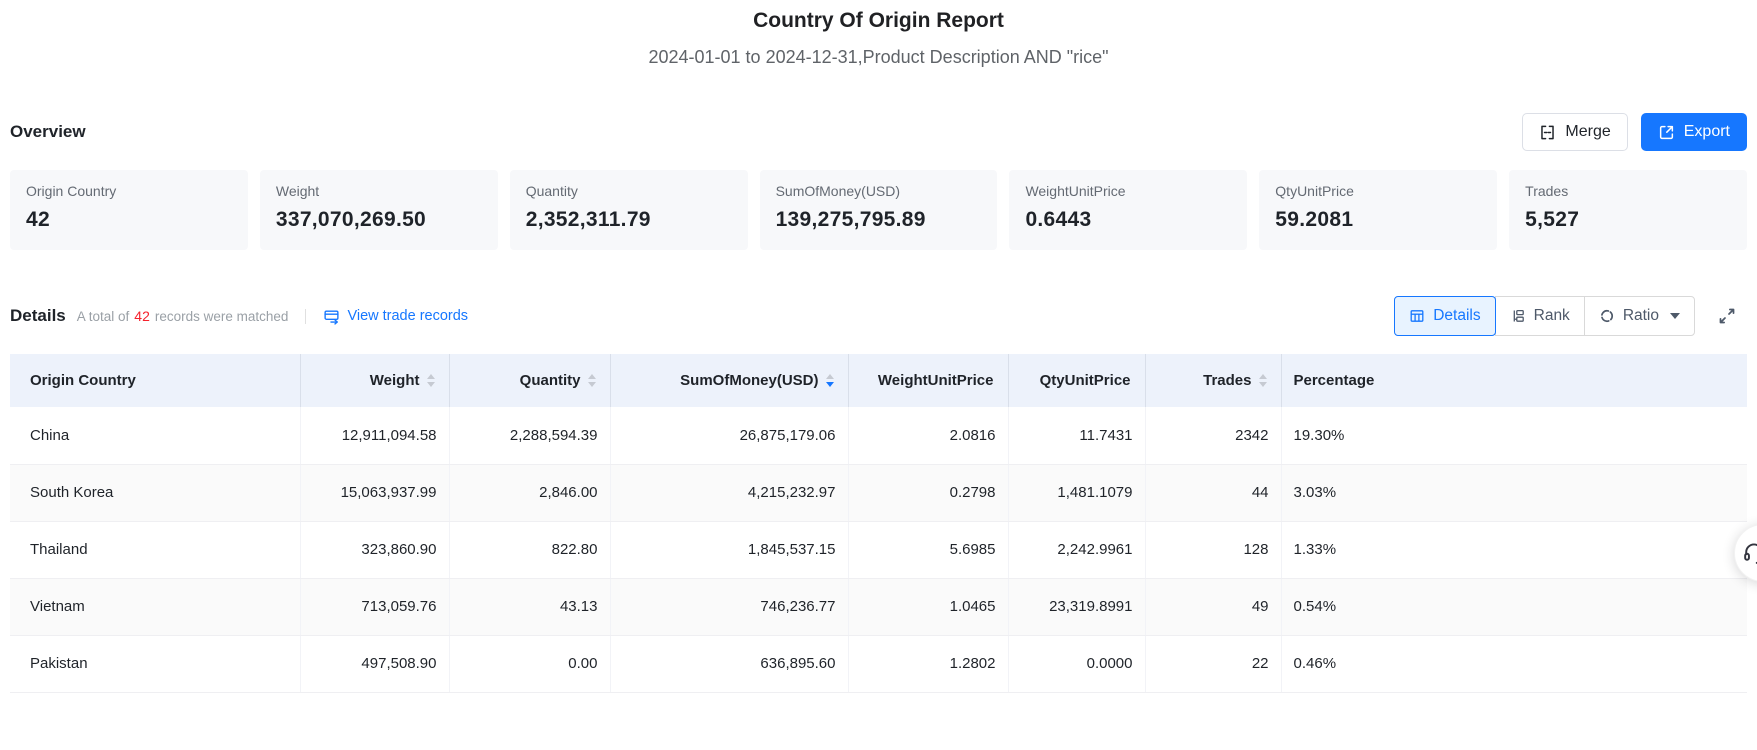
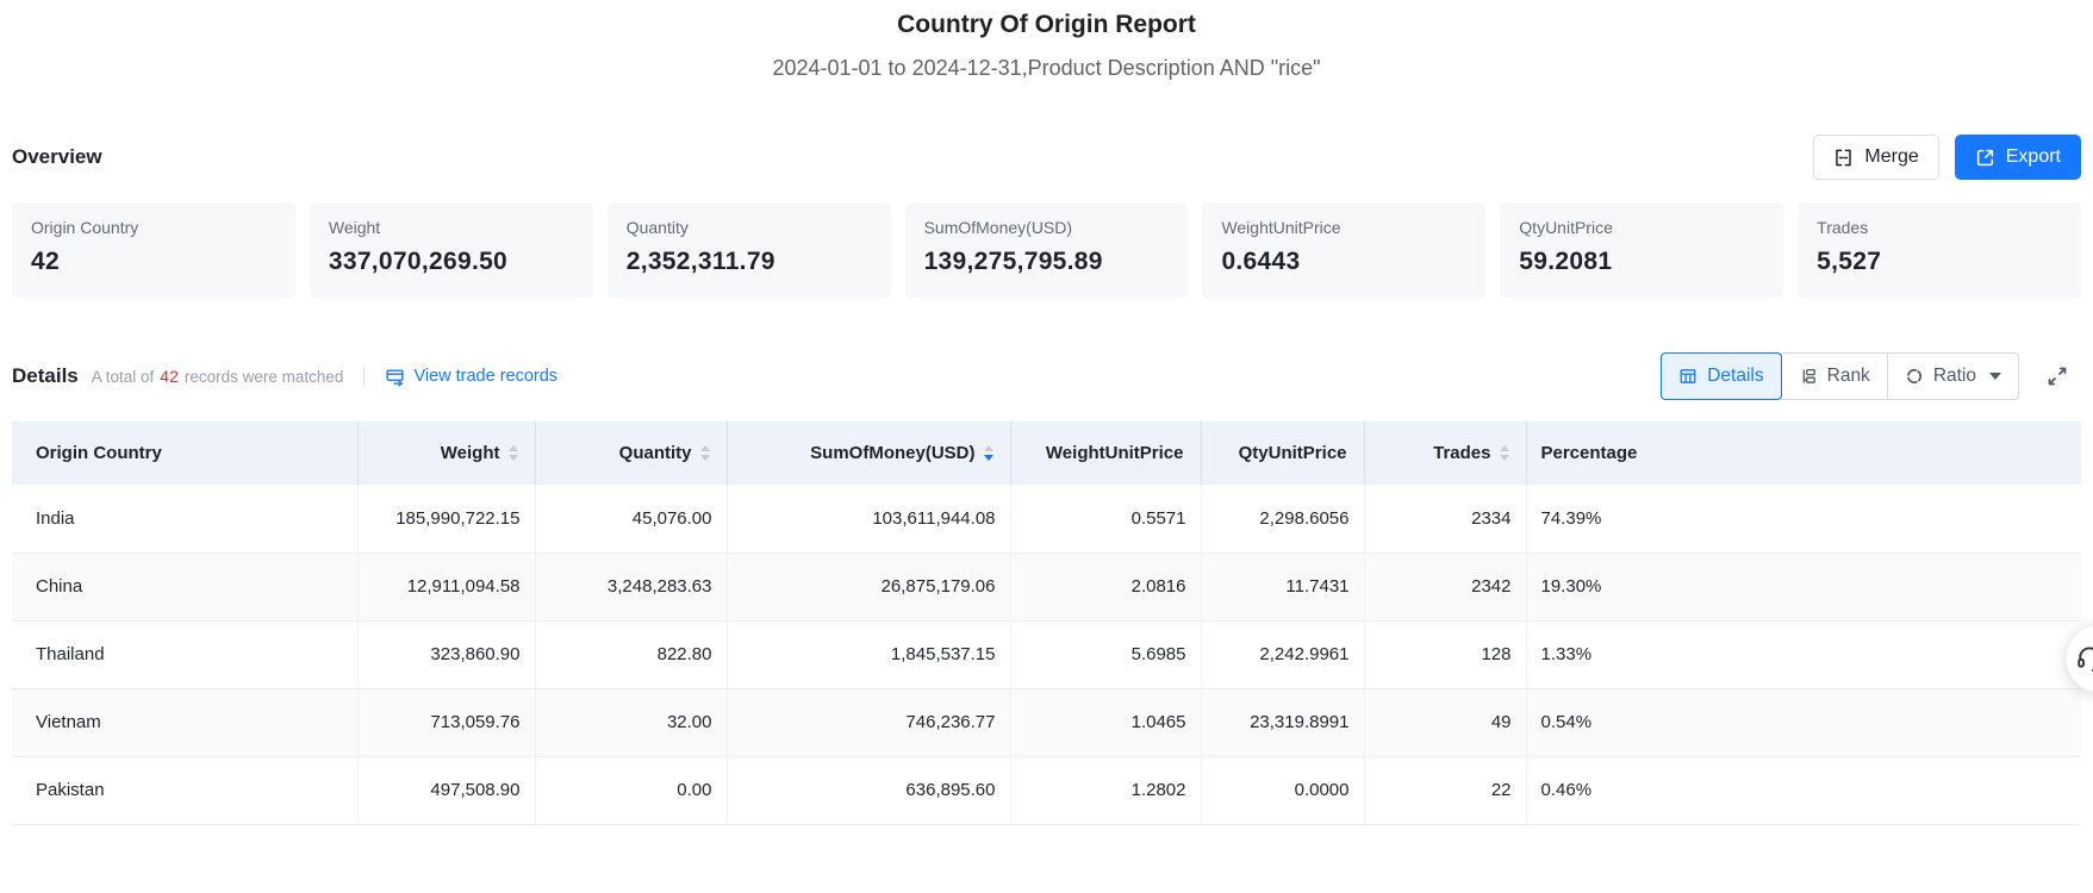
  Country Of Origin Report
  2024-01-01 to 2024-12-31,Product Description AND "rice"
  Overview
  Merge
  Export
  Origin Country
  42
  Weight
  337,070,269.50
  Quantity
  2,352,311.79
  SumOfMoney(USD)
  139,275,795.89
  WeightUnitPrice
  0.6443
  QtyUnitPrice
  59.2081
  Trades
  5,527
  Details
  A total of
  42
  records were matched
  View trade records
  Details
  Rank
  Ratio
  Origin Country	Weight	Quantity	SumOfMoney(USD)	WeightUnitPrice	QtyUnitPrice	Trades	Percentage
+ India	185,990,722.15	45,076.00	103,611,944.08	0.5571	2,298.6056	2334	74.39%
- China	12,911,094.58	2,288,594.39	26,875,179.06	2.0816	11.7431	2342	19.30%
+ China	12,911,094.58	3,248,283.63	26,875,179.06	2.0816	11.7431	2342	19.30%
- South Korea	15,063,937.99	2,846.00	4,215,232.97	0.2798	1,481.1079	44	3.03%
  Thailand	323,860.90	822.80	1,845,537.15	5.6985	2,242.9961	128	1.33%
- Vietnam	713,059.76	43.13	746,236.77	1.0465	23,319.8991	49	0.54%
+ Vietnam	713,059.76	32.00	746,236.77	1.0465	23,319.8991	49	0.54%
  Pakistan	497,508.90	0.00	636,895.60	1.2802	0.0000	22	0.46%
